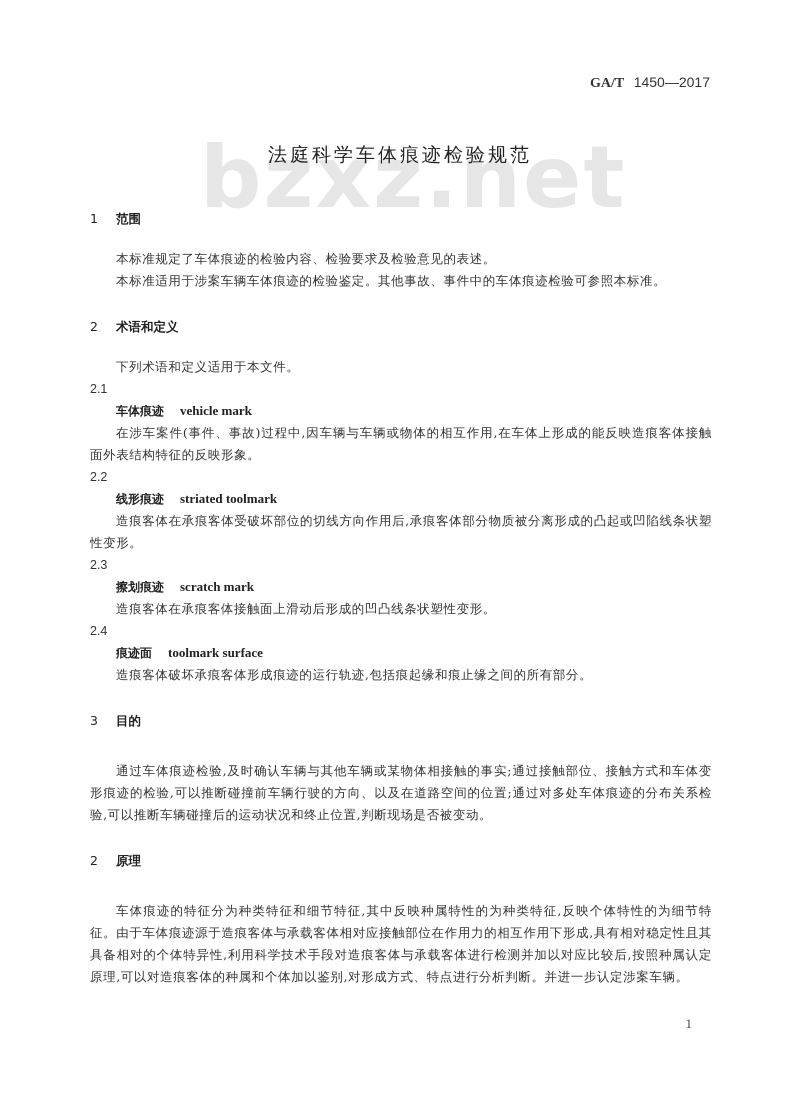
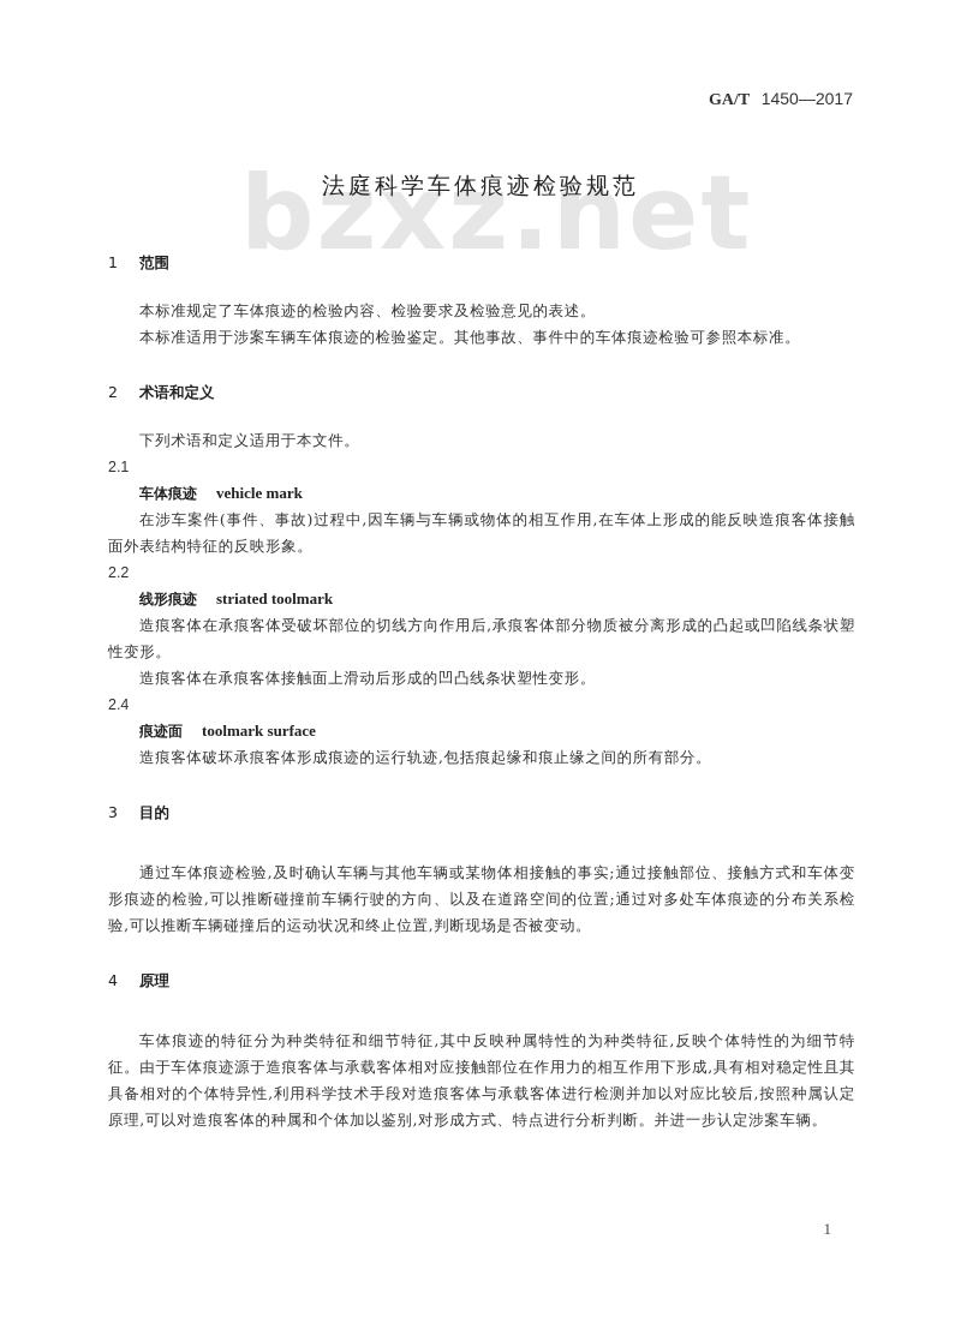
  GA/T 1450—2017
  bzxz.net
  法庭科学车体痕迹检验规范
  1 范围
  本标准规定了车体痕迹的检验内容、检验要求及检验意见的表述。
  本标准适用于涉案车辆车体痕迹的检验鉴定。其他事故、事件中的车体痕迹检验可参照本标准。
  2 术语和定义
  下列术语和定义适用于本文件。
  2.1
  车体痕迹 vehicle mark
  在涉车案件(事件、事故)过程中,因车辆与车辆或物体的相互作用,在车体上形成的能反映造痕客体接触面外表结构特征的反映形象。
  2.2
  线形痕迹 striated toolmark
  造痕客体在承痕客体受破坏部位的切线方向作用后,承痕客体部分物质被分离形成的凸起或凹陷线条状塑性变形。
- 2.3
- 擦划痕迹 scratch mark
  造痕客体在承痕客体接触面上滑动后形成的凹凸线条状塑性变形。
  2.4
  痕迹面 toolmark surface
  造痕客体破坏承痕客体形成痕迹的运行轨迹,包括痕起缘和痕止缘之间的所有部分。
  3 目的
  通过车体痕迹检验,及时确认车辆与其他车辆或某物体相接触的事实;通过接触部位、接触方式和车体变形痕迹的检验,可以推断碰撞前车辆行驶的方向、以及在道路空间的位置;通过对多处车体痕迹的分布关系检验,可以推断车辆碰撞后的运动状况和终止位置,判断现场是否被变动。
- 2 原理
+ 4 原理
  车体痕迹的特征分为种类特征和细节特征,其中反映种属特性的为种类特征,反映个体特性的为细节特征。由于车体痕迹源于造痕客体与承载客体相对应接触部位在作用力的相互作用下形成,具有相对稳定性且其具备相对的个体特异性,利用科学技术手段对造痕客体与承载客体进行检测并加以对应比较后,按照种属认定原理,可以对造痕客体的种属和个体加以鉴别,对形成方式、特点进行分析判断。并进一步认定涉案车辆。
  1
